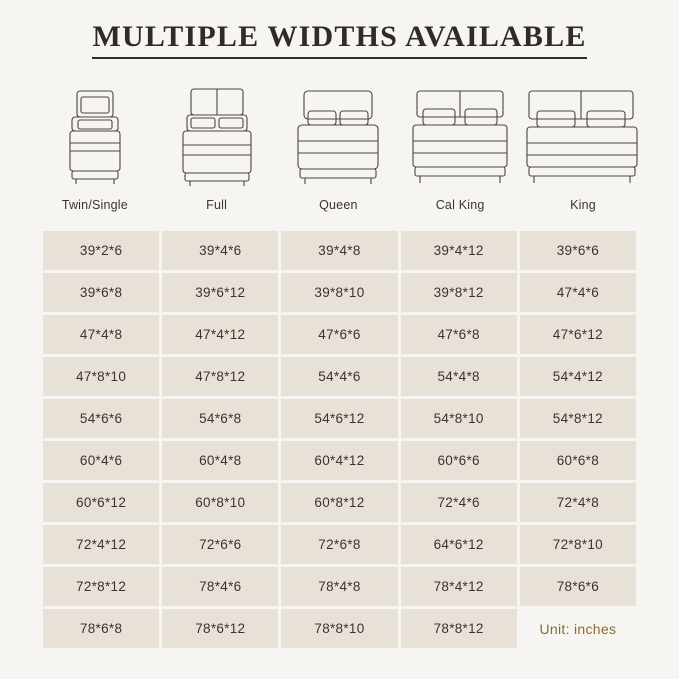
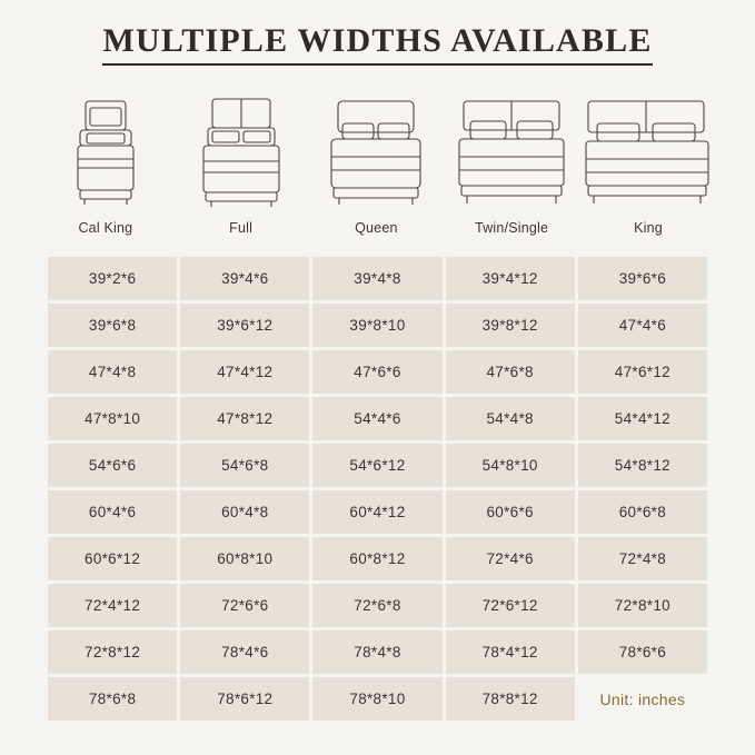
  MULTIPLE WIDTHS AVAILABLE
- Twin/Single
+ Cal King
  Full
  Queen
- Cal King
+ Twin/Single
  King
  39*2*6	39*4*6	39*4*8	39*4*12	39*6*6
  39*6*8	39*6*12	39*8*10	39*8*12	47*4*6
  47*4*8	47*4*12	47*6*6	47*6*8	47*6*12
  47*8*10	47*8*12	54*4*6	54*4*8	54*4*12
  54*6*6	54*6*8	54*6*12	54*8*10	54*8*12
  60*4*6	60*4*8	60*4*12	60*6*6	60*6*8
  60*6*12	60*8*10	60*8*12	72*4*6	72*4*8
- 72*4*12	72*6*6	72*6*8	64*6*12	72*8*10
+ 72*4*12	72*6*6	72*6*8	72*6*12	72*8*10
  72*8*12	78*4*6	78*4*8	78*4*12	78*6*6
  78*6*8	78*6*12	78*8*10	78*8*12	Unit: inches
